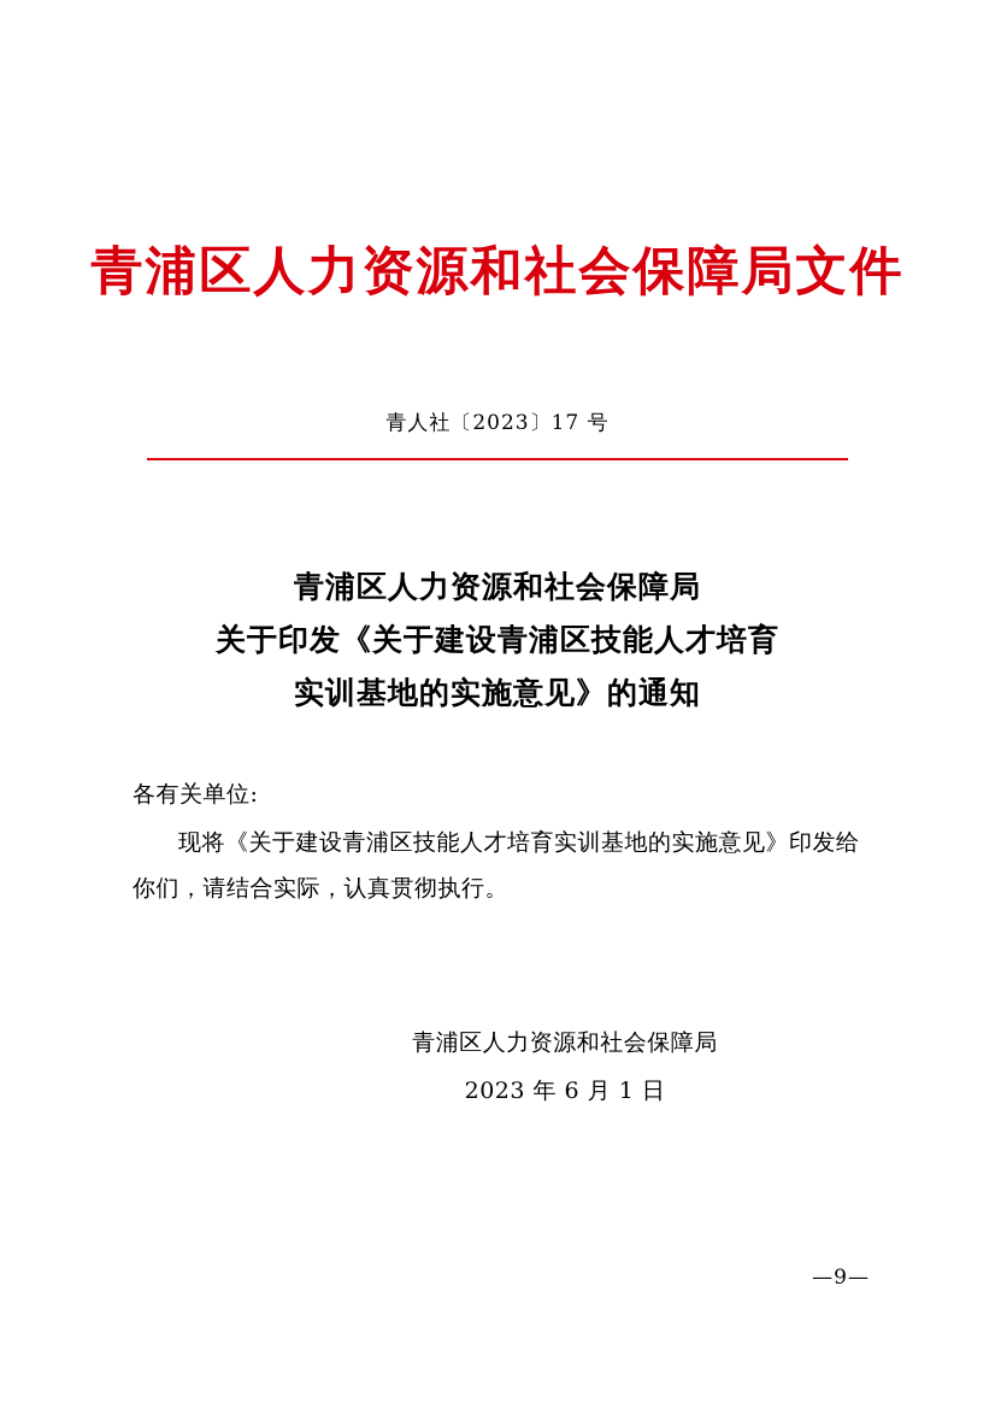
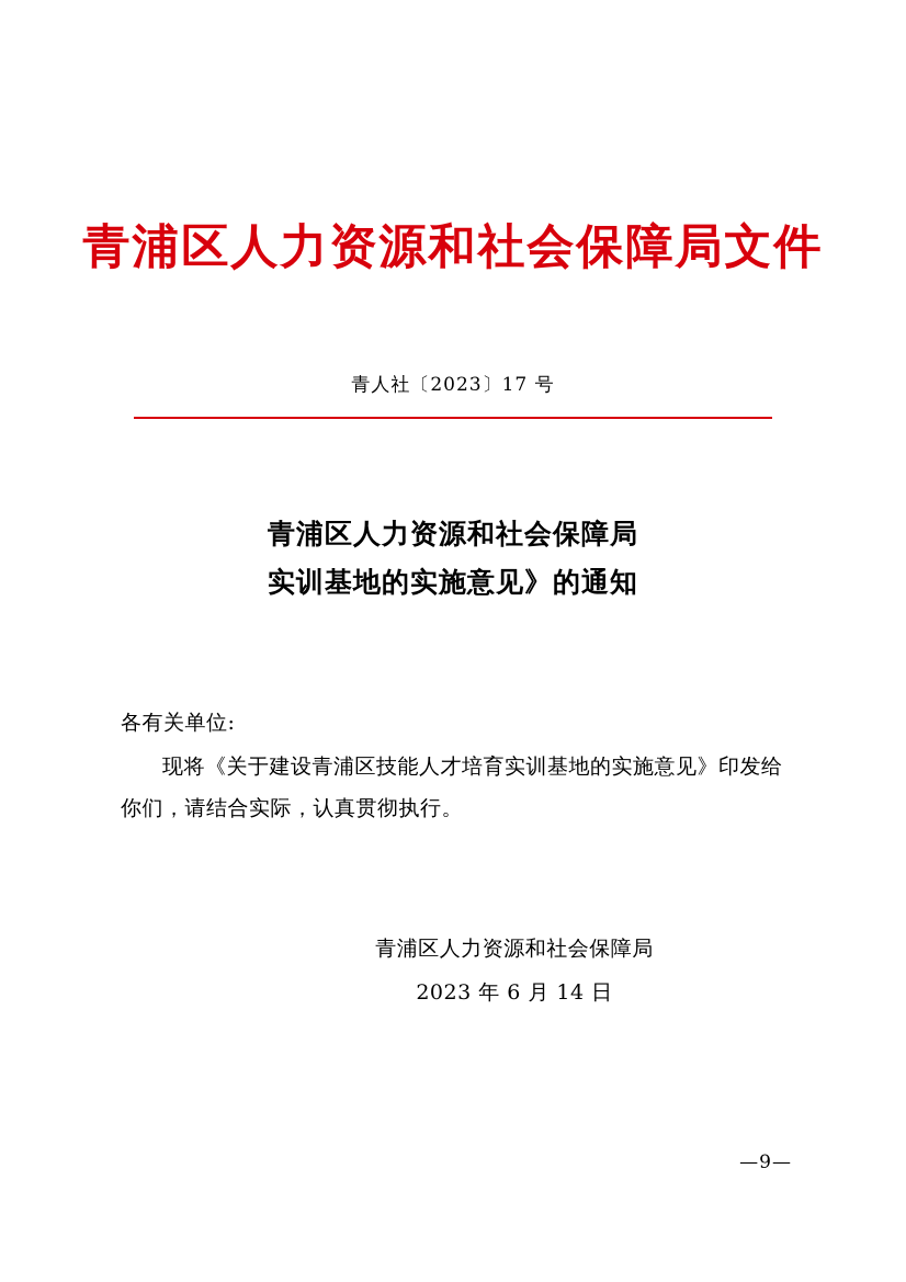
  青浦区人力资源和社会保障局文件
  青人社〔2023〕17 号
  青浦区人力资源和社会保障局
- 关于印发《关于建设青浦区技能人才培育
  实训基地的实施意见》的通知
  各有关单位:
  现将《关于建设青浦区技能人才培育实训基地的实施意见》印发给你们，请结合实际，认真贯彻执行。
  青浦区人力资源和社会保障局
- 2023 年 6 月 1 日
+ 2023 年 6 月 14 日
  —9—
